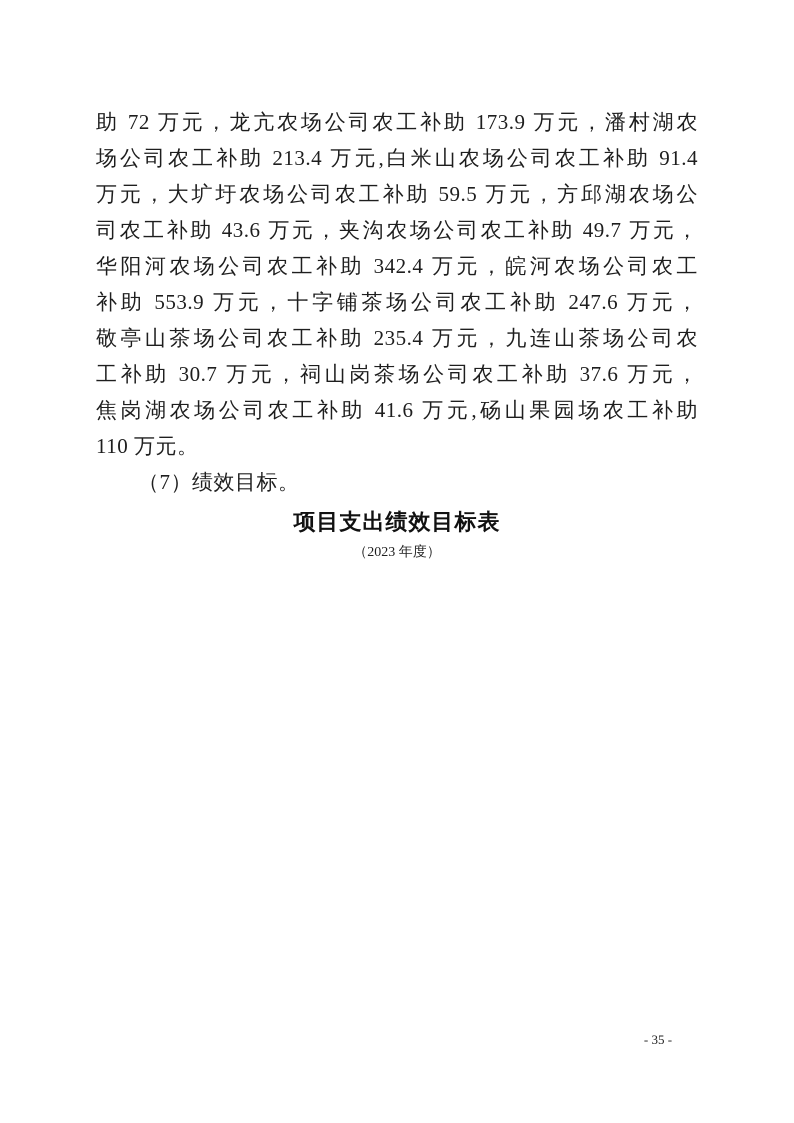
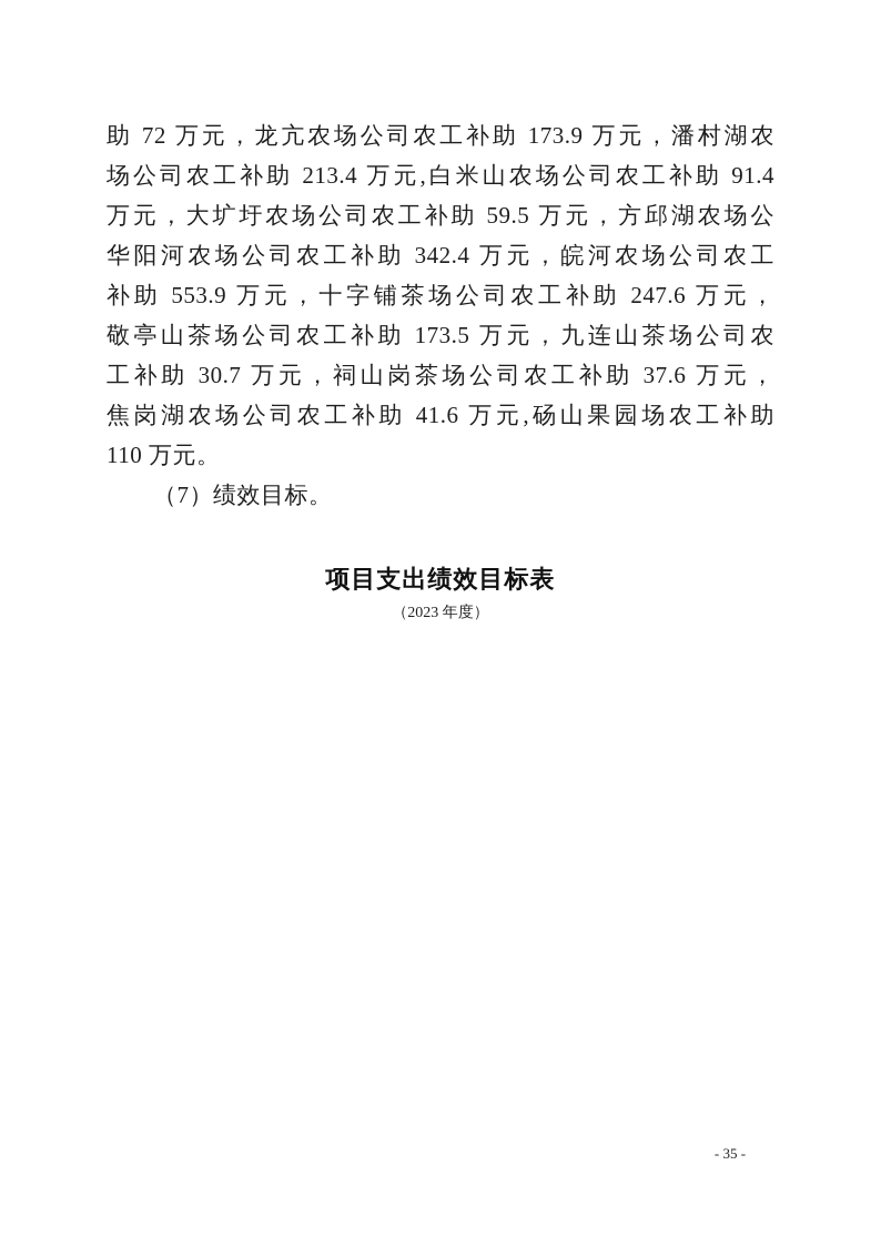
  助 72 万元，龙亢农场公司农工补助 173.9 万元，潘村湖农
  场公司农工补助 213.4 万元,白米山农场公司农工补助 91.4
  万元，大圹圩农场公司农工补助 59.5 万元，方邱湖农场公
- 司农工补助 43.6 万元，夹沟农场公司农工补助 49.7 万元，
  华阳河农场公司农工补助 342.4 万元，皖河农场公司农工
  补助 553.9 万元，十字铺茶场公司农工补助 247.6 万元，
- 敬亭山茶场公司农工补助 235.4 万元，九连山茶场公司农
+ 敬亭山茶场公司农工补助 173.5 万元，九连山茶场公司农
  工补助 30.7 万元，祠山岗茶场公司农工补助 37.6 万元，
  焦岗湖农场公司农工补助 41.6 万元,砀山果园场农工补助
  110 万元。
  （7）绩效目标。
  项目支出绩效目标表
  （2023 年度）
  - 35 -
